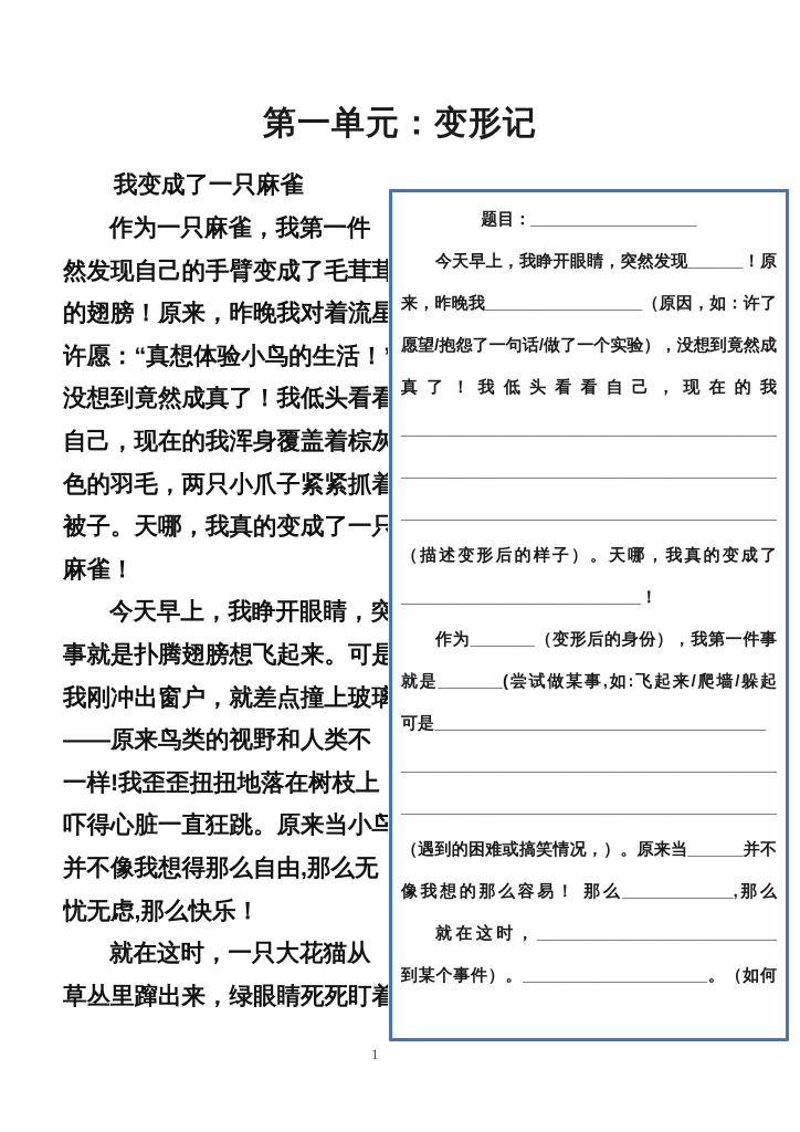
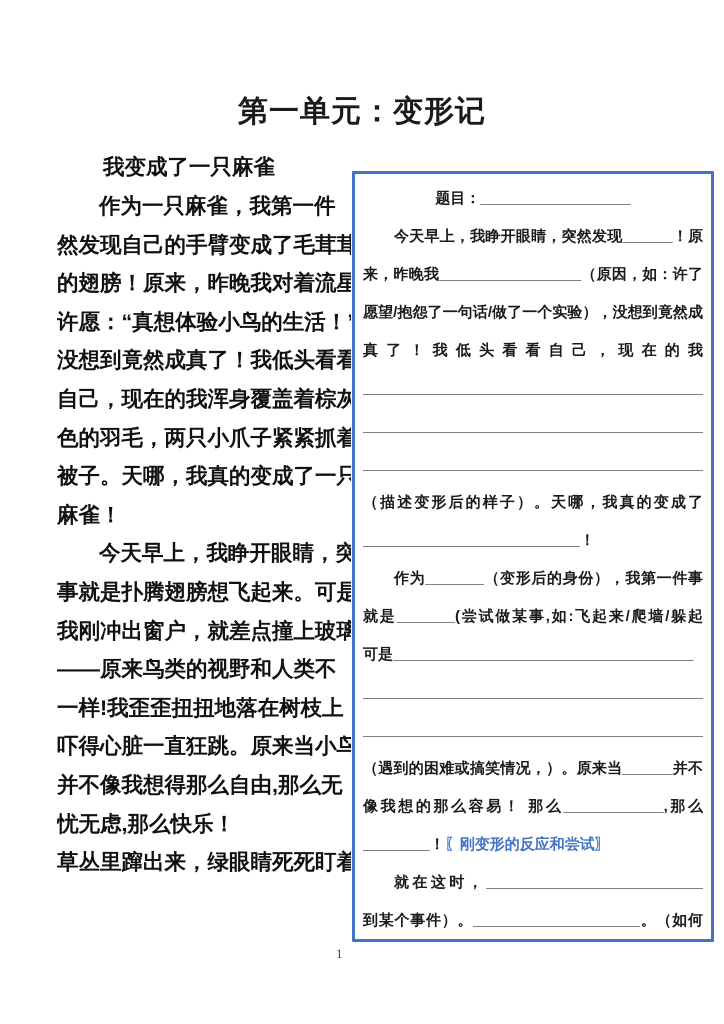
  第一单元：变形记
  我变成了一只麻雀
  作为一只麻雀，我第一件
  然发现自己的手臂变成了毛茸茸
  的翅膀！原来，昨晚我对着流星
  许愿：“真想体验小鸟的生活！
  没想到竟然成真了！我低头看看
  自己，现在的我浑身覆盖着棕灰
  色的羽毛，两只小爪子紧紧抓着
  被子。天哪，我真的变成了一只
  麻雀！
  今天早上，我睁开眼睛，突
  事就是扑腾翅膀想飞起来。可是
  我刚冲出窗户，就差点撞上玻璃
  ——原来鸟类的视野和人类不
  一样!我歪歪扭扭地落在树枝上
  吓得心脏一直狂跳。原来当小鸟
  并不像我想得那么自由,那么无
  忧无虑,那么快乐！
- 就在这时，一只大花猫从
  草丛里蹿出来，绿眼睛死死盯着
  题目：__________________
  今天早上，我睁开眼睛，突然发现______！原
  来，昨晚我_________________（原因，如：许了
  愿望/抱怨了一句话/做了一个实验），没想到竟然成
  _________________________________________
  _________________________________________
  _________________________________________
  （描述变形后的样子）。天哪，我真的变成了
  __________________________！
  作为_______（变形后的身份），我第一件事
  就是_______(尝试做某事,如:飞起来/爬墙/躲起
  可是____________________________________
  _________________________________________
  _________________________________________
  （遇到的困难或搞笑情况，）。原来当______并不
  像我想的那么容易！ 那么____________,那么
+ ________！〖刚变形的反应和尝试〗
  就在这时，__________________________
  到某个事件）。____________________。（如何
  1
